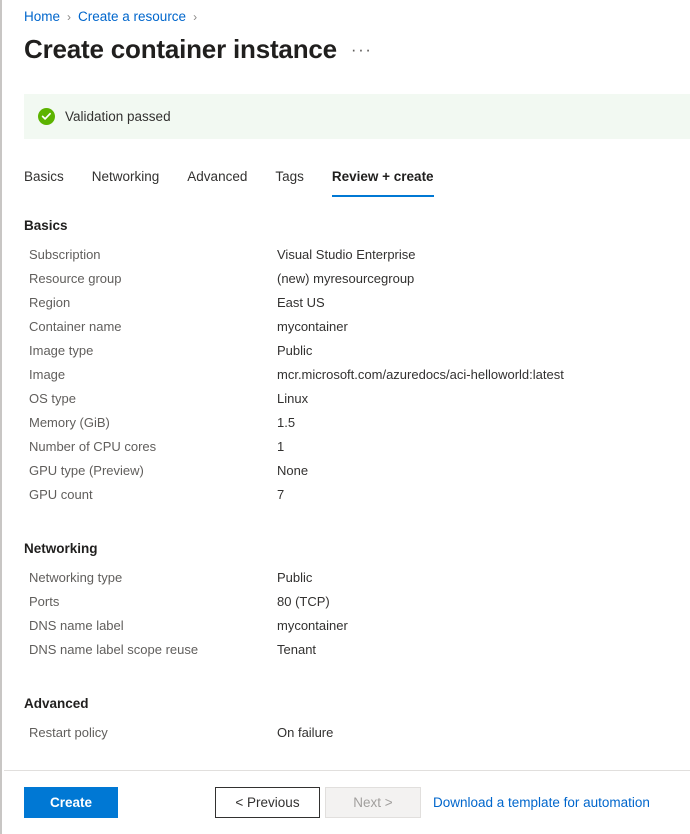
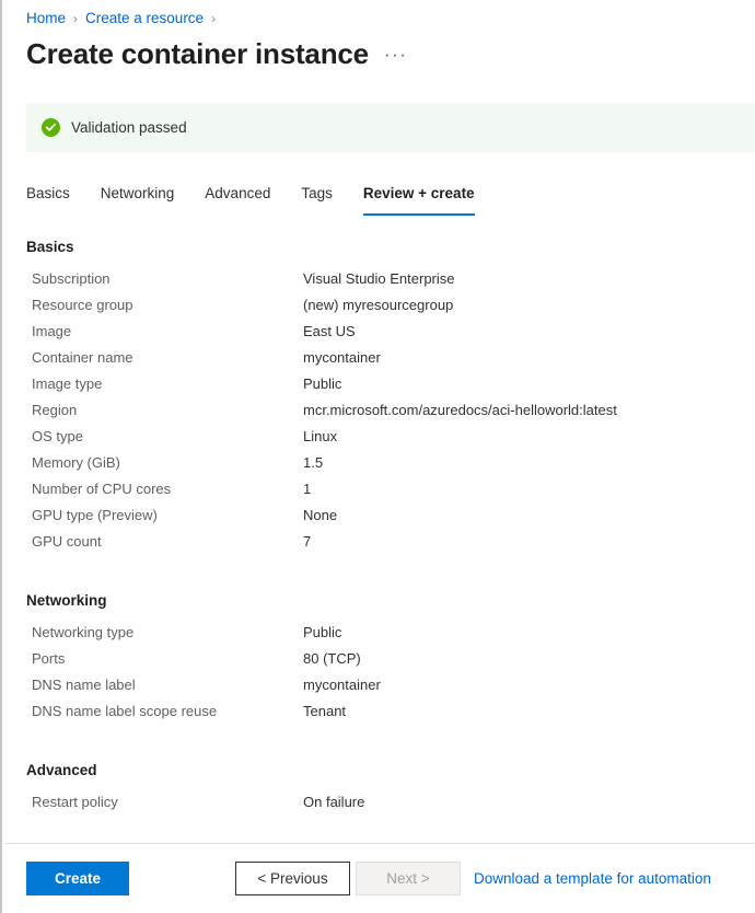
  Home
  ›
  Create a resource
  ›
  Create container instance
  ···
  Validation passed
  Basics
  Networking
  Advanced
  Tags
  Review + create
  Basics
  Subscription
  Visual Studio Enterprise
  Resource group
  (new) myresourcegroup
- Region
+ Image
  East US
  Container name
  mycontainer
  Image type
  Public
- Image
+ Region
  mcr.microsoft.com/azuredocs/aci-helloworld:latest
  OS type
  Linux
  Memory (GiB)
  1.5
  Number of CPU cores
  1
  GPU type (Preview)
  None
  GPU count
  7
  Networking
  Networking type
  Public
  Ports
  80 (TCP)
  DNS name label
  mycontainer
  DNS name label scope reuse
  Tenant
  Advanced
  Restart policy
  On failure
  Create
  < Previous
  Next >
  Download a template for automation
